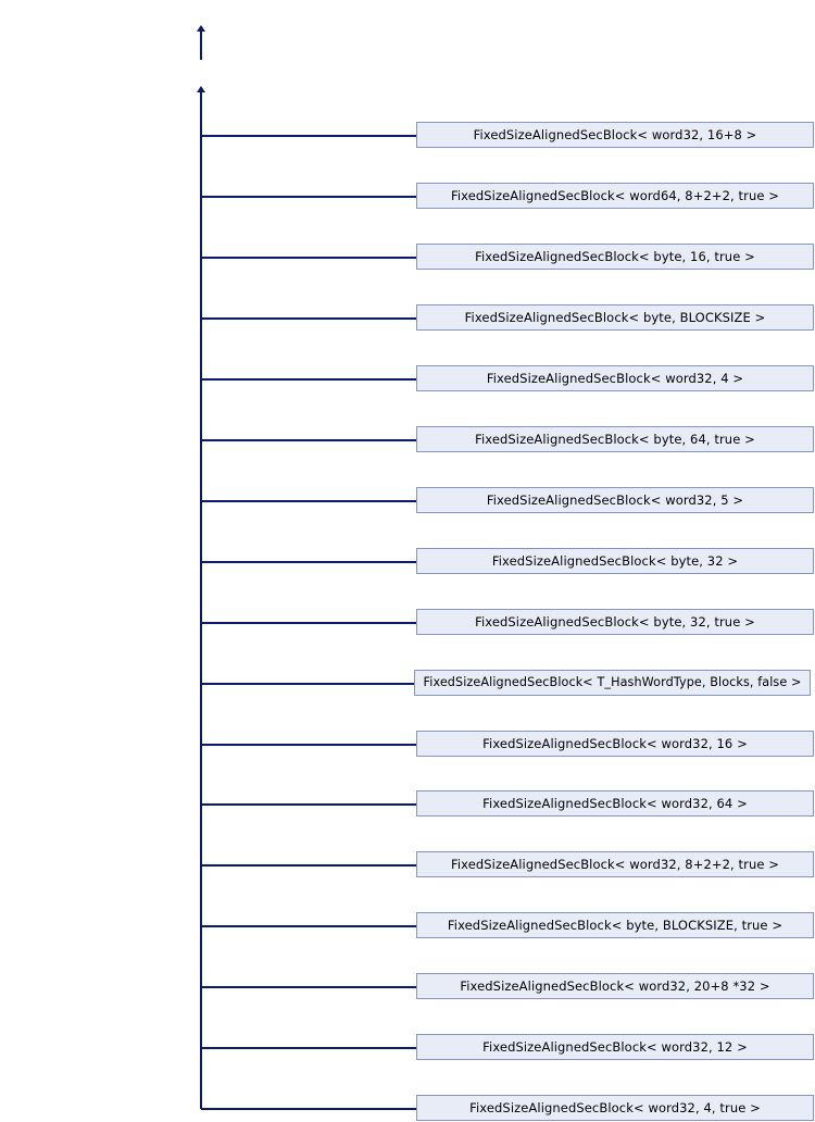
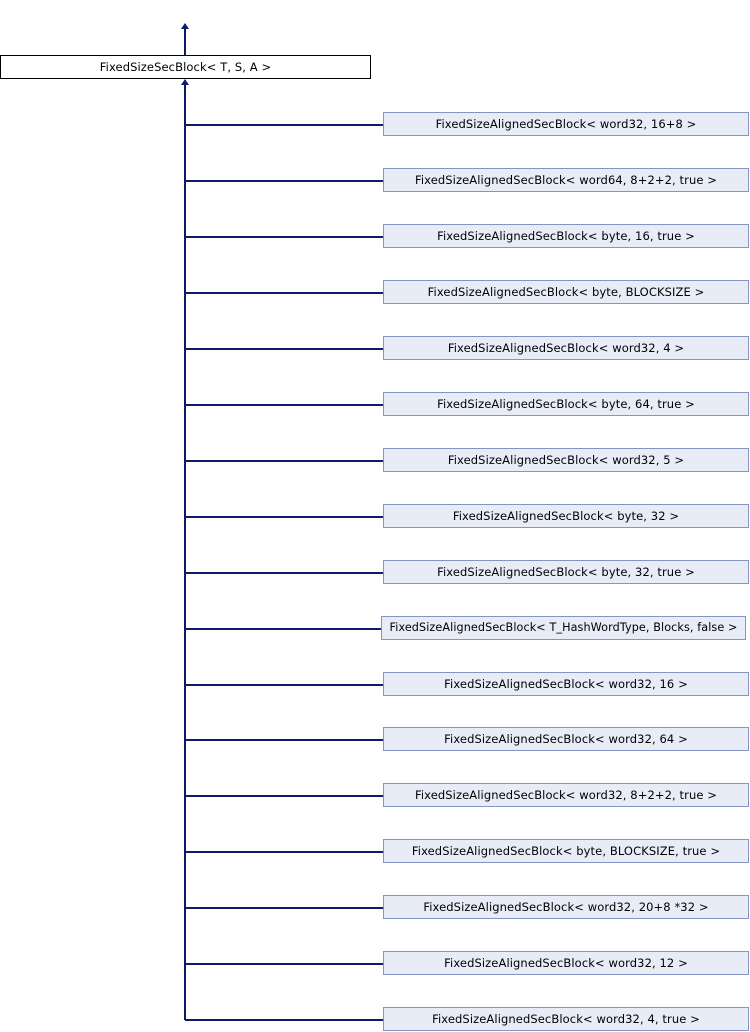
+ FixedSizeSecBlock< T, S, A >
  FixedSizeAlignedSecBlock< word32, 16+8 >
  FixedSizeAlignedSecBlock< word64, 8+2+2, true >
  FixedSizeAlignedSecBlock< byte, 16, true >
  FixedSizeAlignedSecBlock< byte, BLOCKSIZE >
  FixedSizeAlignedSecBlock< word32, 4 >
  FixedSizeAlignedSecBlock< byte, 64, true >
  FixedSizeAlignedSecBlock< word32, 5 >
  FixedSizeAlignedSecBlock< byte, 32 >
  FixedSizeAlignedSecBlock< byte, 32, true >
  FixedSizeAlignedSecBlock< T_HashWordType, Blocks, false >
  FixedSizeAlignedSecBlock< word32, 16 >
  FixedSizeAlignedSecBlock< word32, 64 >
  FixedSizeAlignedSecBlock< word32, 8+2+2, true >
  FixedSizeAlignedSecBlock< byte, BLOCKSIZE, true >
  FixedSizeAlignedSecBlock< word32, 20+8 *32 >
  FixedSizeAlignedSecBlock< word32, 12 >
  FixedSizeAlignedSecBlock< word32, 4, true >
